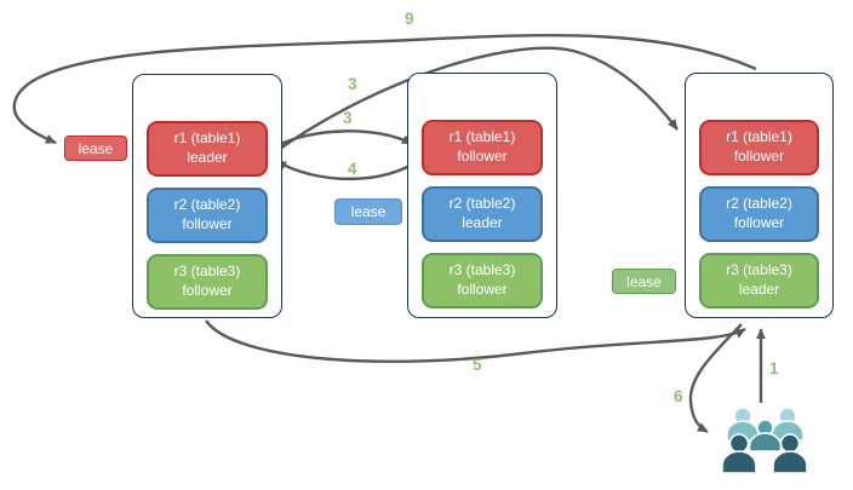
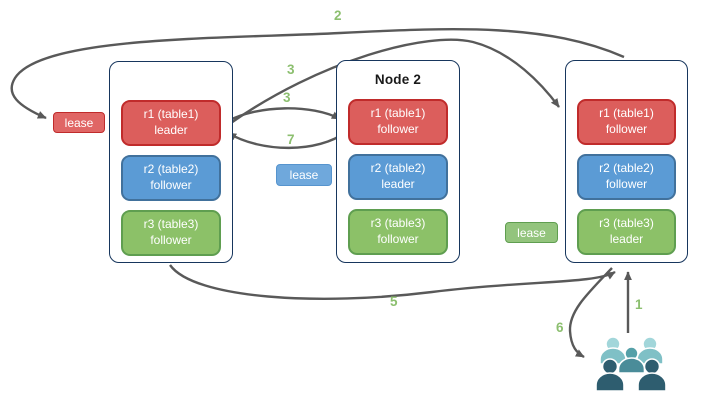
  r1 (table1)
  leader
  r2 (table2)
  follower
  r3 (table3)
  follower
+ Node 2
  r1 (table1)
  follower
  r2 (table2)
  leader
  r3 (table3)
  follower
  r1 (table1)
  follower
  r2 (table2)
  follower
  r3 (table3)
  leader
  lease
  lease
  lease
- 9
+ 2
  3
  3
- 4
+ 7
  5
  1
  6
